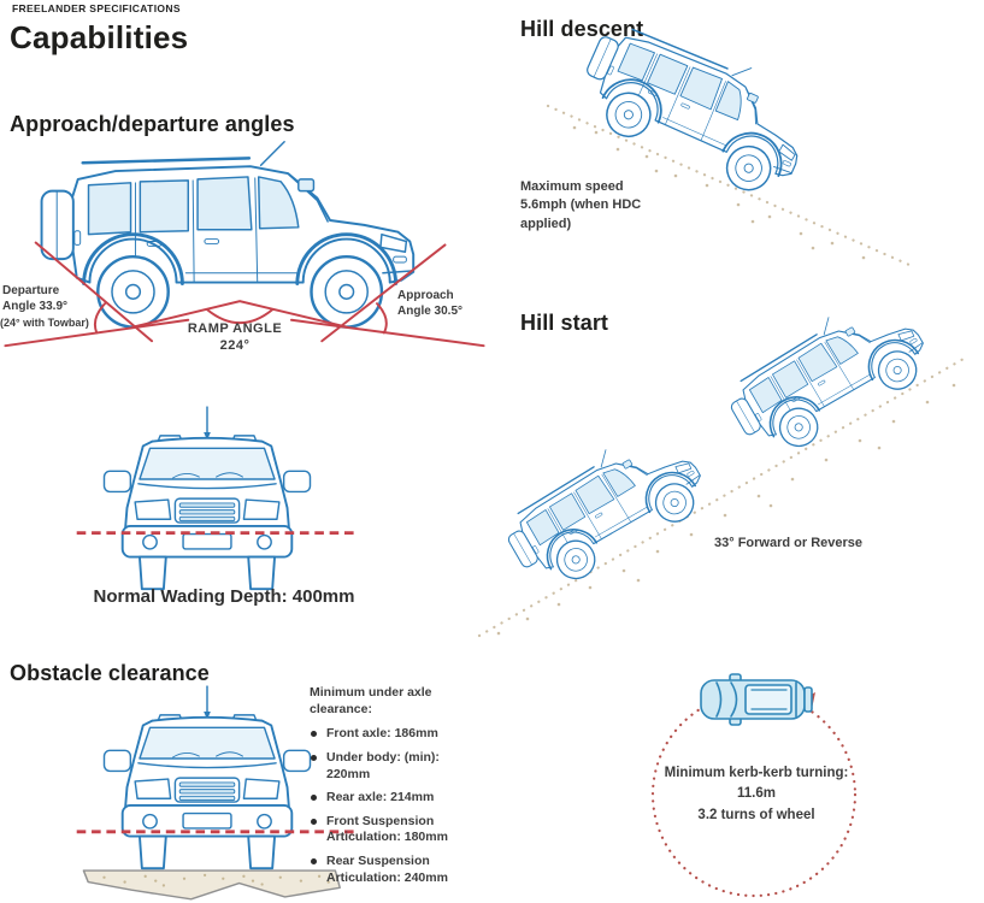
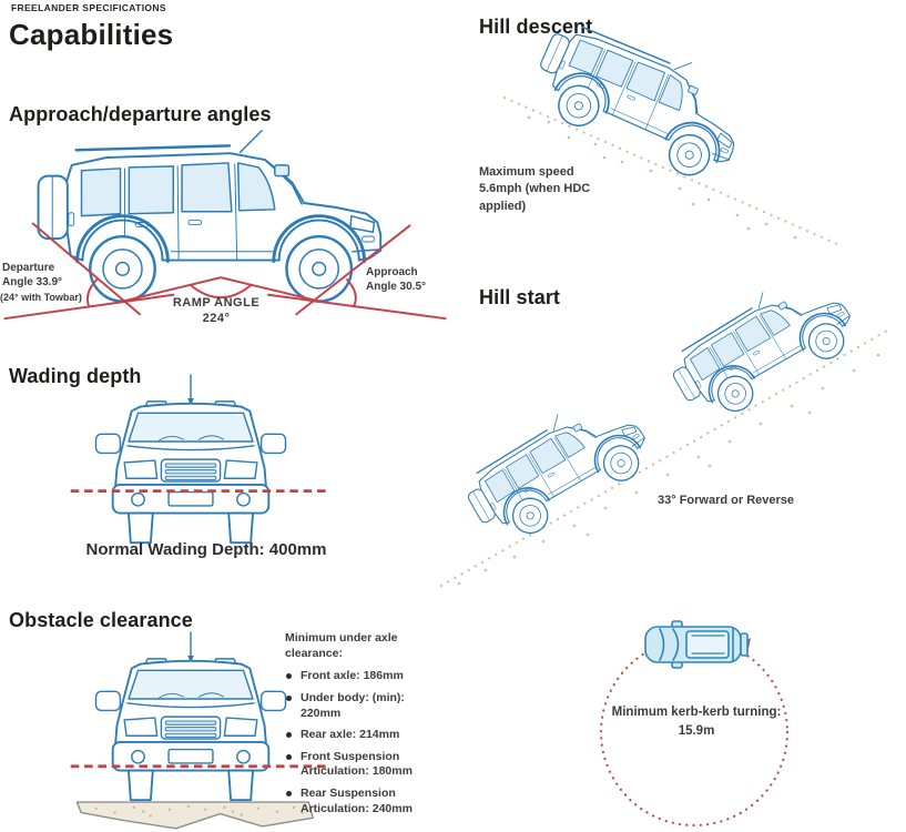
  FREELANDER SPECIFICATIONS
  Capabilities
  Approach/departure angles
  Departure
  Angle 33.9°
  (24° with Towbar)
  RAMP ANGLE
  224°
  Approach
  Angle 30.5°
+ Wading depth
  Normal Wading Depth: 400mm
  Obstacle clearance
  Minimum under axle
  clearance:
  Front axle: 186mm
  Under body: (min): 220mm
  Rear axle: 214mm
  Front Suspension Articulation: 180mm
  Rear Suspension Articulation: 240mm
  Hill descent
  Maximum speed
  5.6mph (when HDC
  applied)
  Hill start
  33° Forward or Reverse
  Minimum kerb-kerb turning:
- 11.6m
+ 15.9m
- 3.2 turns of wheel
